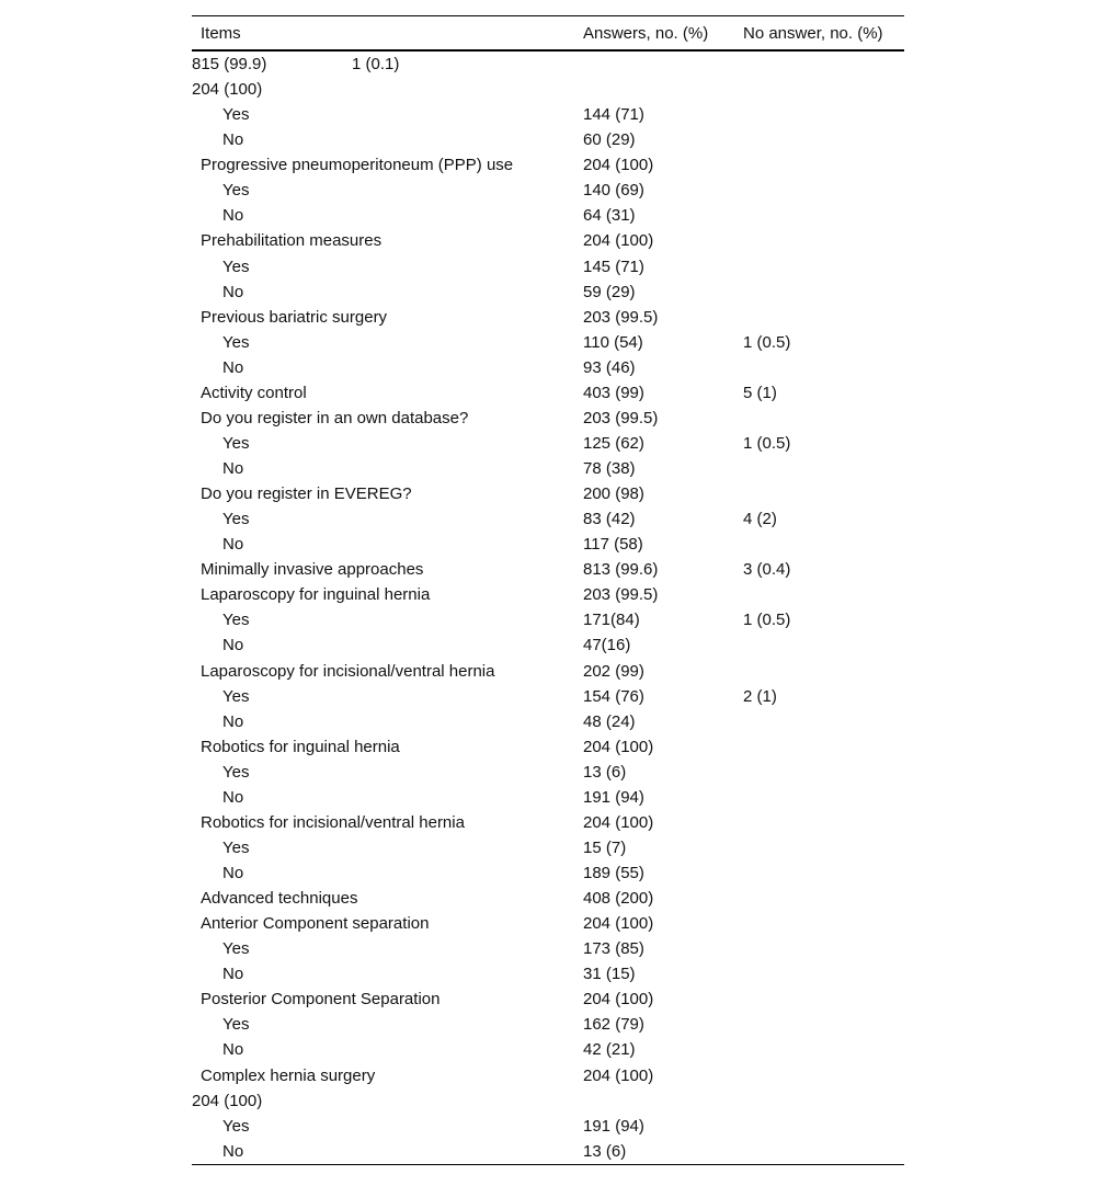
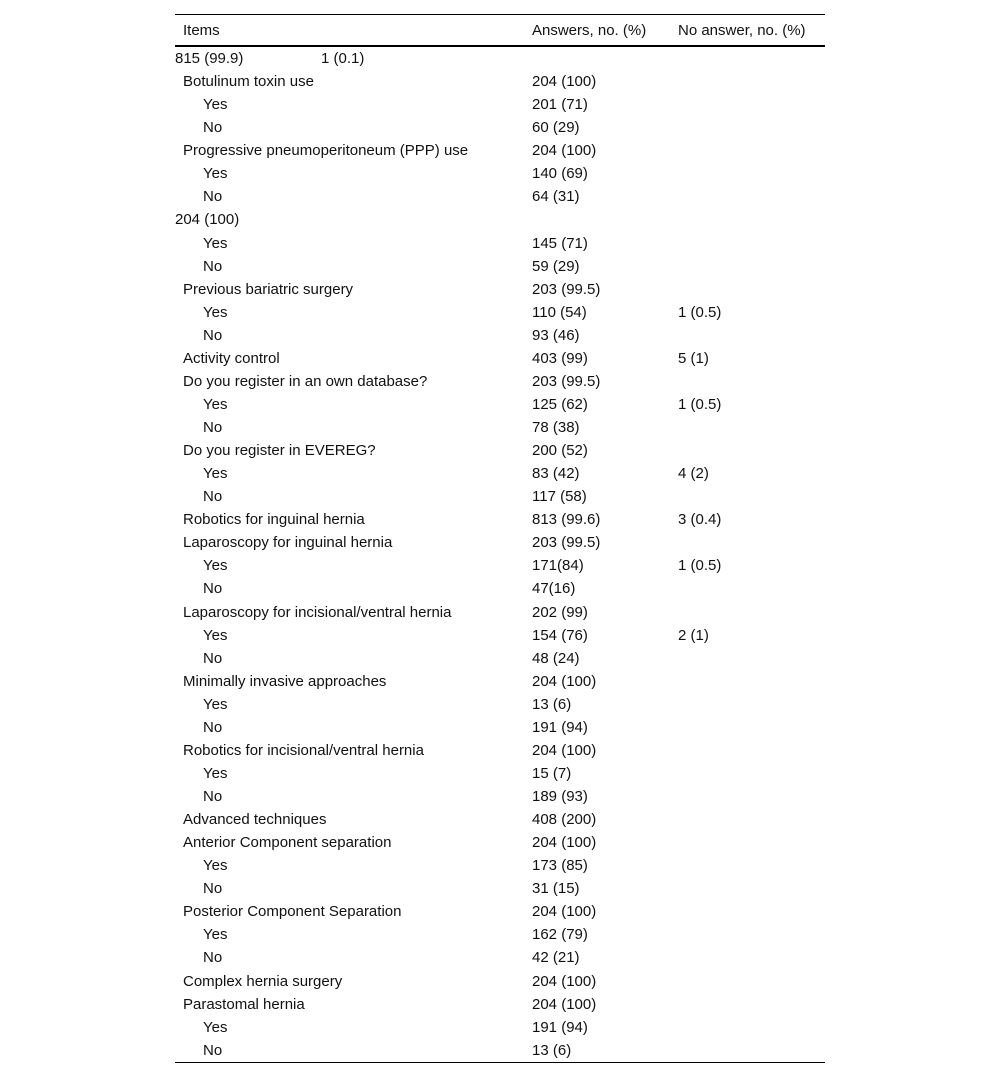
  Items
  Answers, no. (%)
  No answer, no. (%)
  815 (99.9)
  1 (0.1)
+ Botulinum toxin use
  204 (100)
  Yes
- 144 (71)
+ 201 (71)
  No
  60 (29)
  Progressive pneumoperitoneum (PPP) use
  204 (100)
  Yes
  140 (69)
  No
  64 (31)
- Prehabilitation measures
  204 (100)
  Yes
  145 (71)
  No
  59 (29)
  Previous bariatric surgery
  203 (99.5)
  Yes
  110 (54)
  1 (0.5)
  No
  93 (46)
  Activity control
  403 (99)
  5 (1)
  Do you register in an own database?
  203 (99.5)
  Yes
  125 (62)
  1 (0.5)
  No
  78 (38)
  Do you register in EVEREG?
- 200 (98)
+ 200 (52)
  Yes
  83 (42)
  4 (2)
  No
  117 (58)
- Minimally invasive approaches
+ Robotics for inguinal hernia
  813 (99.6)
  3 (0.4)
  Laparoscopy for inguinal hernia
  203 (99.5)
  Yes
  171(84)
  1 (0.5)
  No
  47(16)
  Laparoscopy for incisional/ventral hernia
  202 (99)
  Yes
  154 (76)
  2 (1)
  No
  48 (24)
- Robotics for inguinal hernia
+ Minimally invasive approaches
  204 (100)
  Yes
  13 (6)
  No
  191 (94)
  Robotics for incisional/ventral hernia
  204 (100)
  Yes
  15 (7)
  No
- 189 (55)
+ 189 (93)
  Advanced techniques
  408 (200)
  Anterior Component separation
  204 (100)
  Yes
  173 (85)
  No
  31 (15)
  Posterior Component Separation
  204 (100)
  Yes
  162 (79)
  No
  42 (21)
  Complex hernia surgery
  204 (100)
+ Parastomal hernia
  204 (100)
  Yes
  191 (94)
  No
  13 (6)
